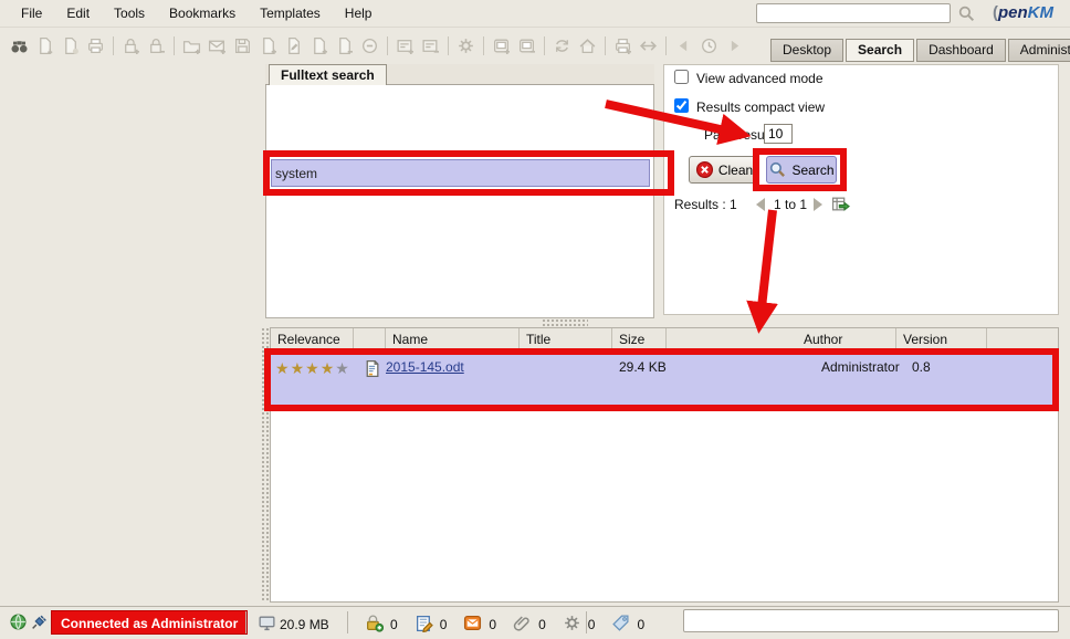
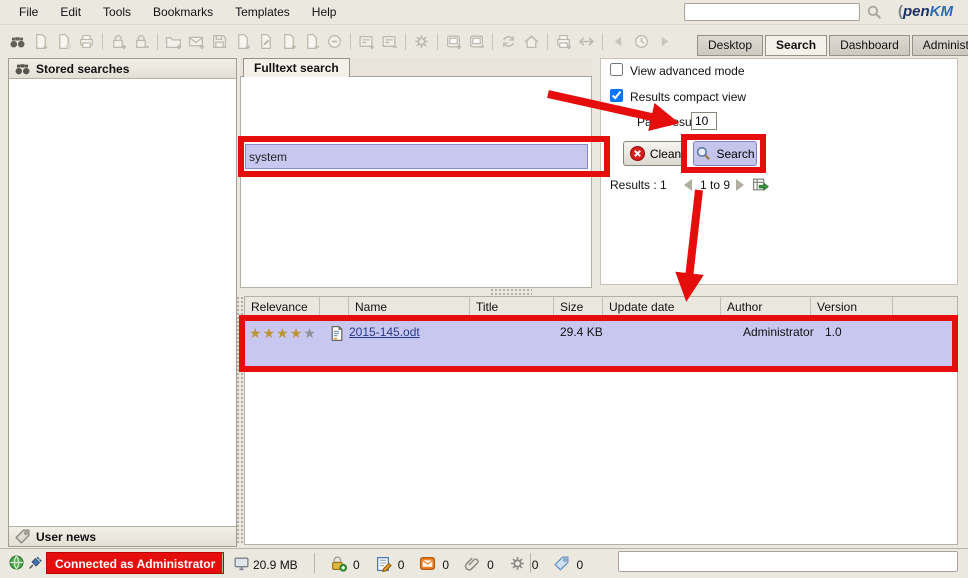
  File
  Edit
  Tools
  Bookmarks
  Templates
  Help
  (penKM
  Desktop
  Search
  Dashboard
+ Stored searches
+ User news
  Fulltext search
  system
  View advanced mode
  Results compact view
  Page resu
  10
  Clean
  Search
  Results : 1
- 1 to 1
+ 1 to 9
  Relevance
  Name
  Title
  Size
+ Update date
  Author
  Version
  ★★★★★
  2015-145.odt
  29.4 KB
  Administrator
- 0.8
+ 1.0
  Connected as Administrator
  20.9 MB
  0
  0
  0
  0
  0
  0
